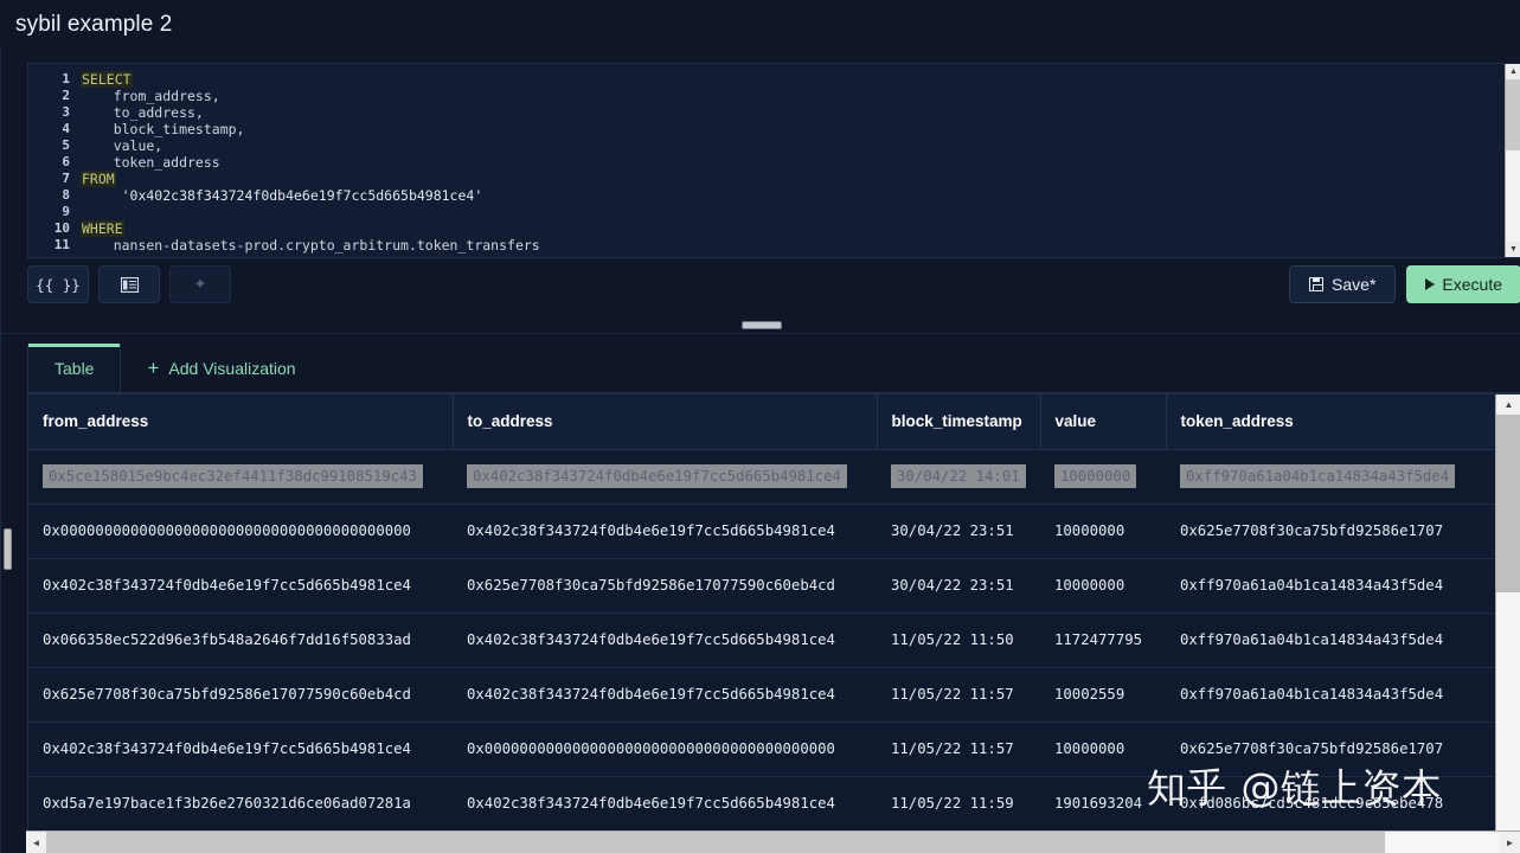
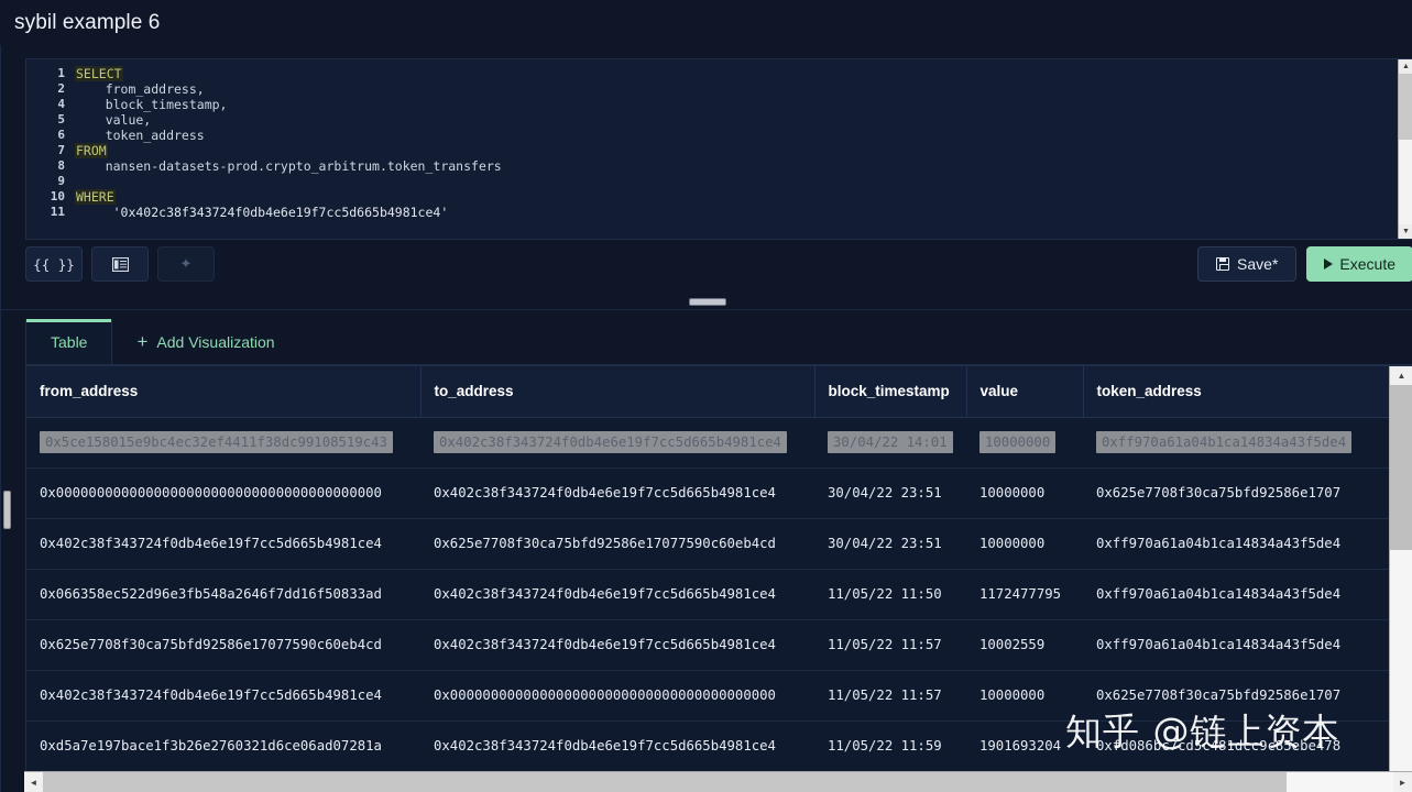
- sybil example 2
+ sybil example 6
  1
  SELECT
  2
  from_address,
- 3
- to_address,
  4
  block_timestamp,
  5
  value,
  6
  token_address
  7
  FROM
  8
- '0x402c38f343724f0db4e6e19f7cc5d665b4981ce4'
+ nansen-datasets-prod.crypto_arbitrum.token_transfers
  9
  10
  WHERE
  11
- nansen-datasets-prod.crypto_arbitrum.token_transfers
+ '0x402c38f343724f0db4e6e19f7cc5d665b4981ce4'
  {{ }}
  ✦
  Save*
  Execute
  Table
  +
  Add Visualization
  from_address	to_address	block_timestamp	value	token_address
  0x5ce158015e9bc4ec32ef4411f38dc99108519c43	0x402c38f343724f0db4e6e19f7cc5d665b4981ce4	30/04/22 14:01	10000000	0xff970a61a04b1ca14834a43f5de4
  0x0000000000000000000000000000000000000000	0x402c38f343724f0db4e6e19f7cc5d665b4981ce4	30/04/22 23:51	10000000	0x625e7708f30ca75bfd92586e1707
  0x402c38f343724f0db4e6e19f7cc5d665b4981ce4	0x625e7708f30ca75bfd92586e17077590c60eb4cd	30/04/22 23:51	10000000	0xff970a61a04b1ca14834a43f5de4
  0x066358ec522d96e3fb548a2646f7dd16f50833ad	0x402c38f343724f0db4e6e19f7cc5d665b4981ce4	11/05/22 11:50	1172477795	0xff970a61a04b1ca14834a43f5de4
  0x625e7708f30ca75bfd92586e17077590c60eb4cd	0x402c38f343724f0db4e6e19f7cc5d665b4981ce4	11/05/22 11:57	10002559	0xff970a61a04b1ca14834a43f5de4
  0x402c38f343724f0db4e6e19f7cc5d665b4981ce4	0x0000000000000000000000000000000000000000	11/05/22 11:57	10000000	0x625e7708f30ca75bfd92586e1707
  0xd5a7e197bace1f3b26e2760321d6ce06ad07281a	0x402c38f343724f0db4e6e19f7cc5d665b4981ce4	11/05/22 11:59	1901693204	0xfd086bc7cd5c481dcc9c85ebe478
  ▲
  ◄
  ►
  知乎 @链上资本
